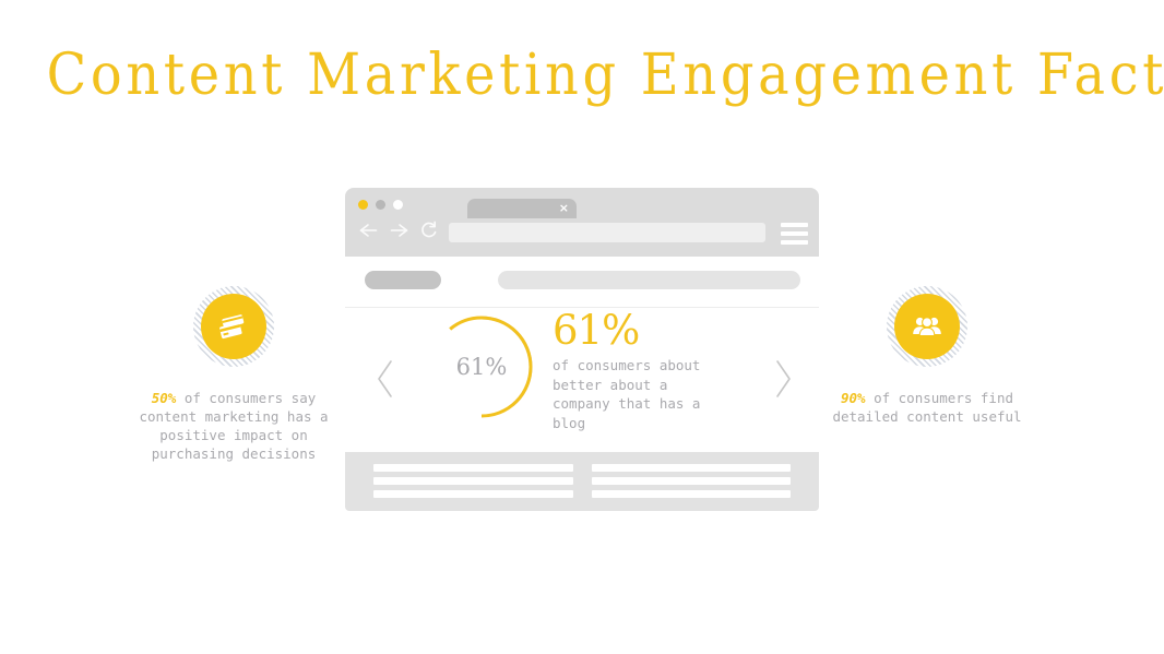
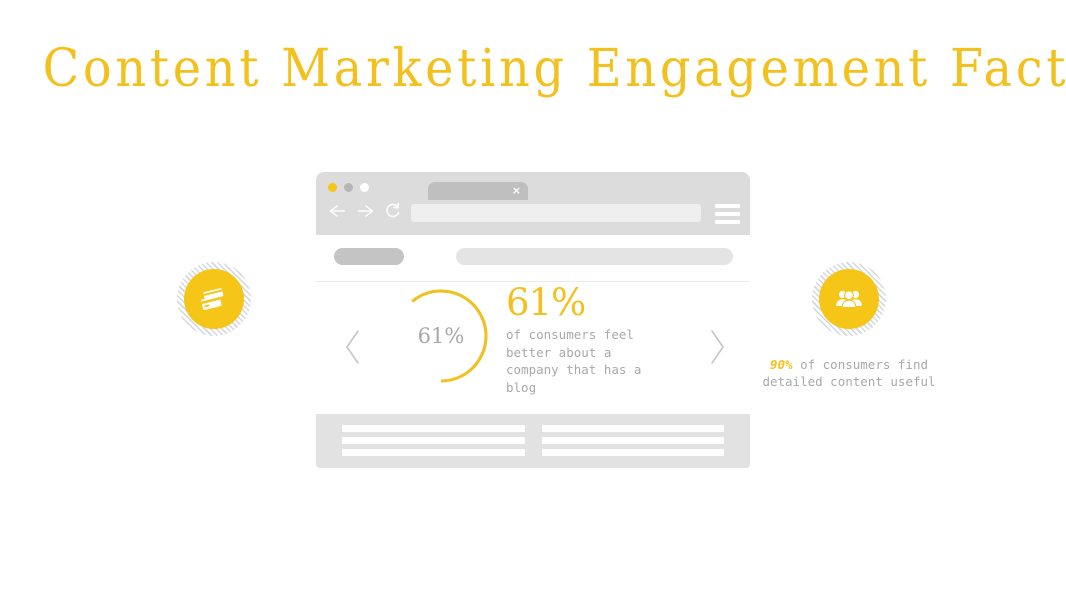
  Content Marketing Engagement Fact
  ×
  61%
  61%
- of consumers about better about a company that has a blog
+ of consumers feel better about a company that has a blog
- 50% of consumers say content marketing has a positive impact on purchasing decisions
  90% of consumers find detailed content useful
